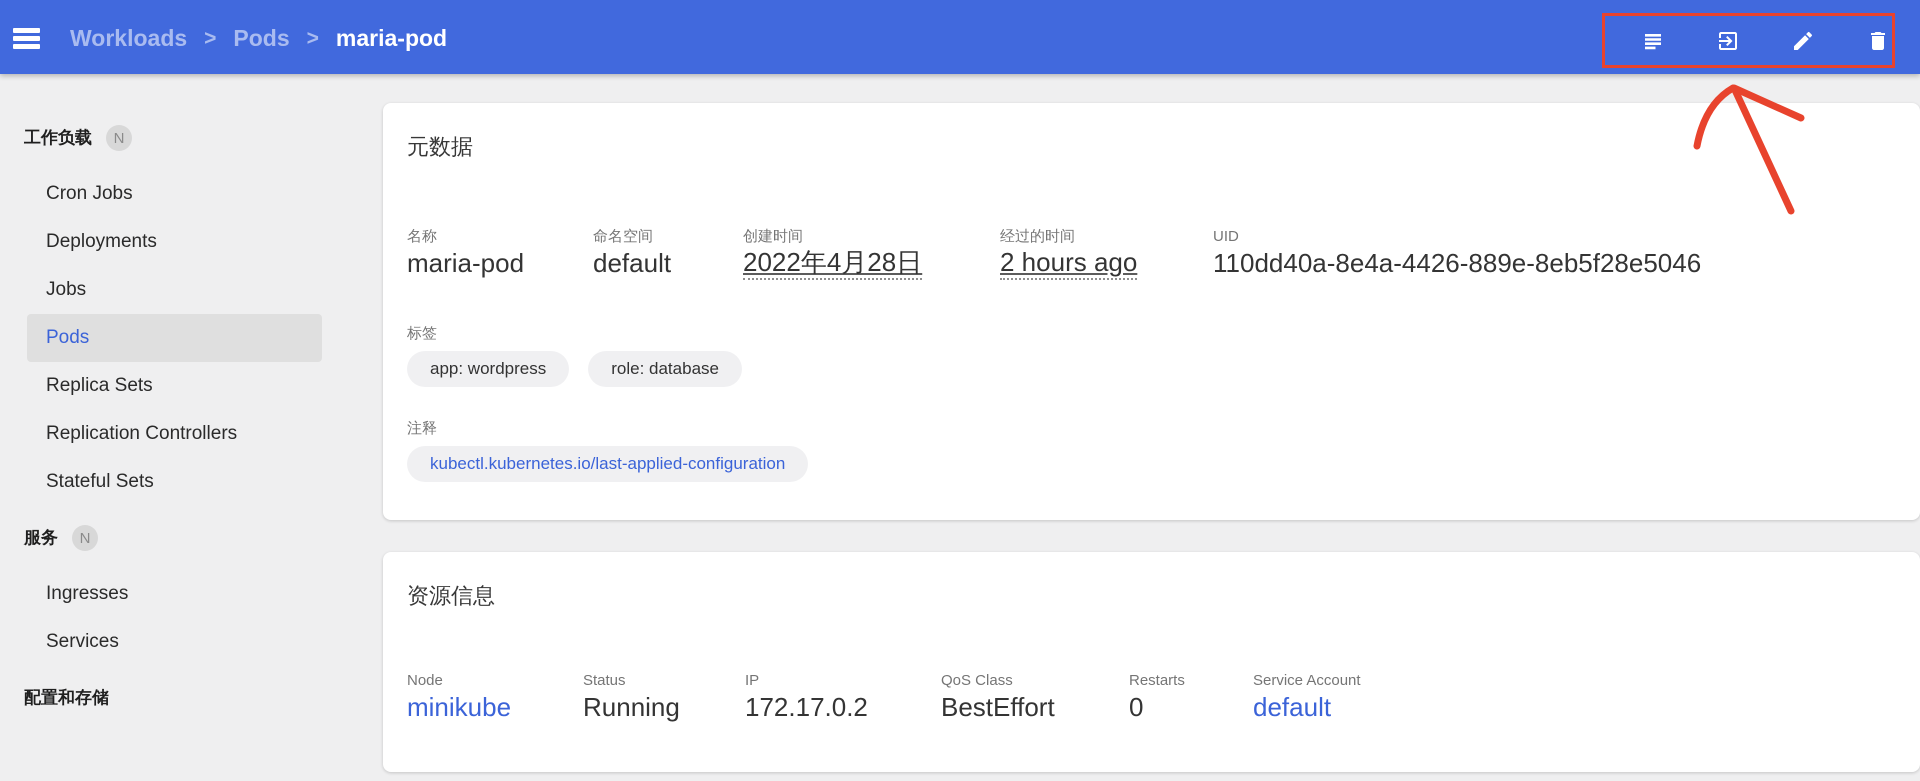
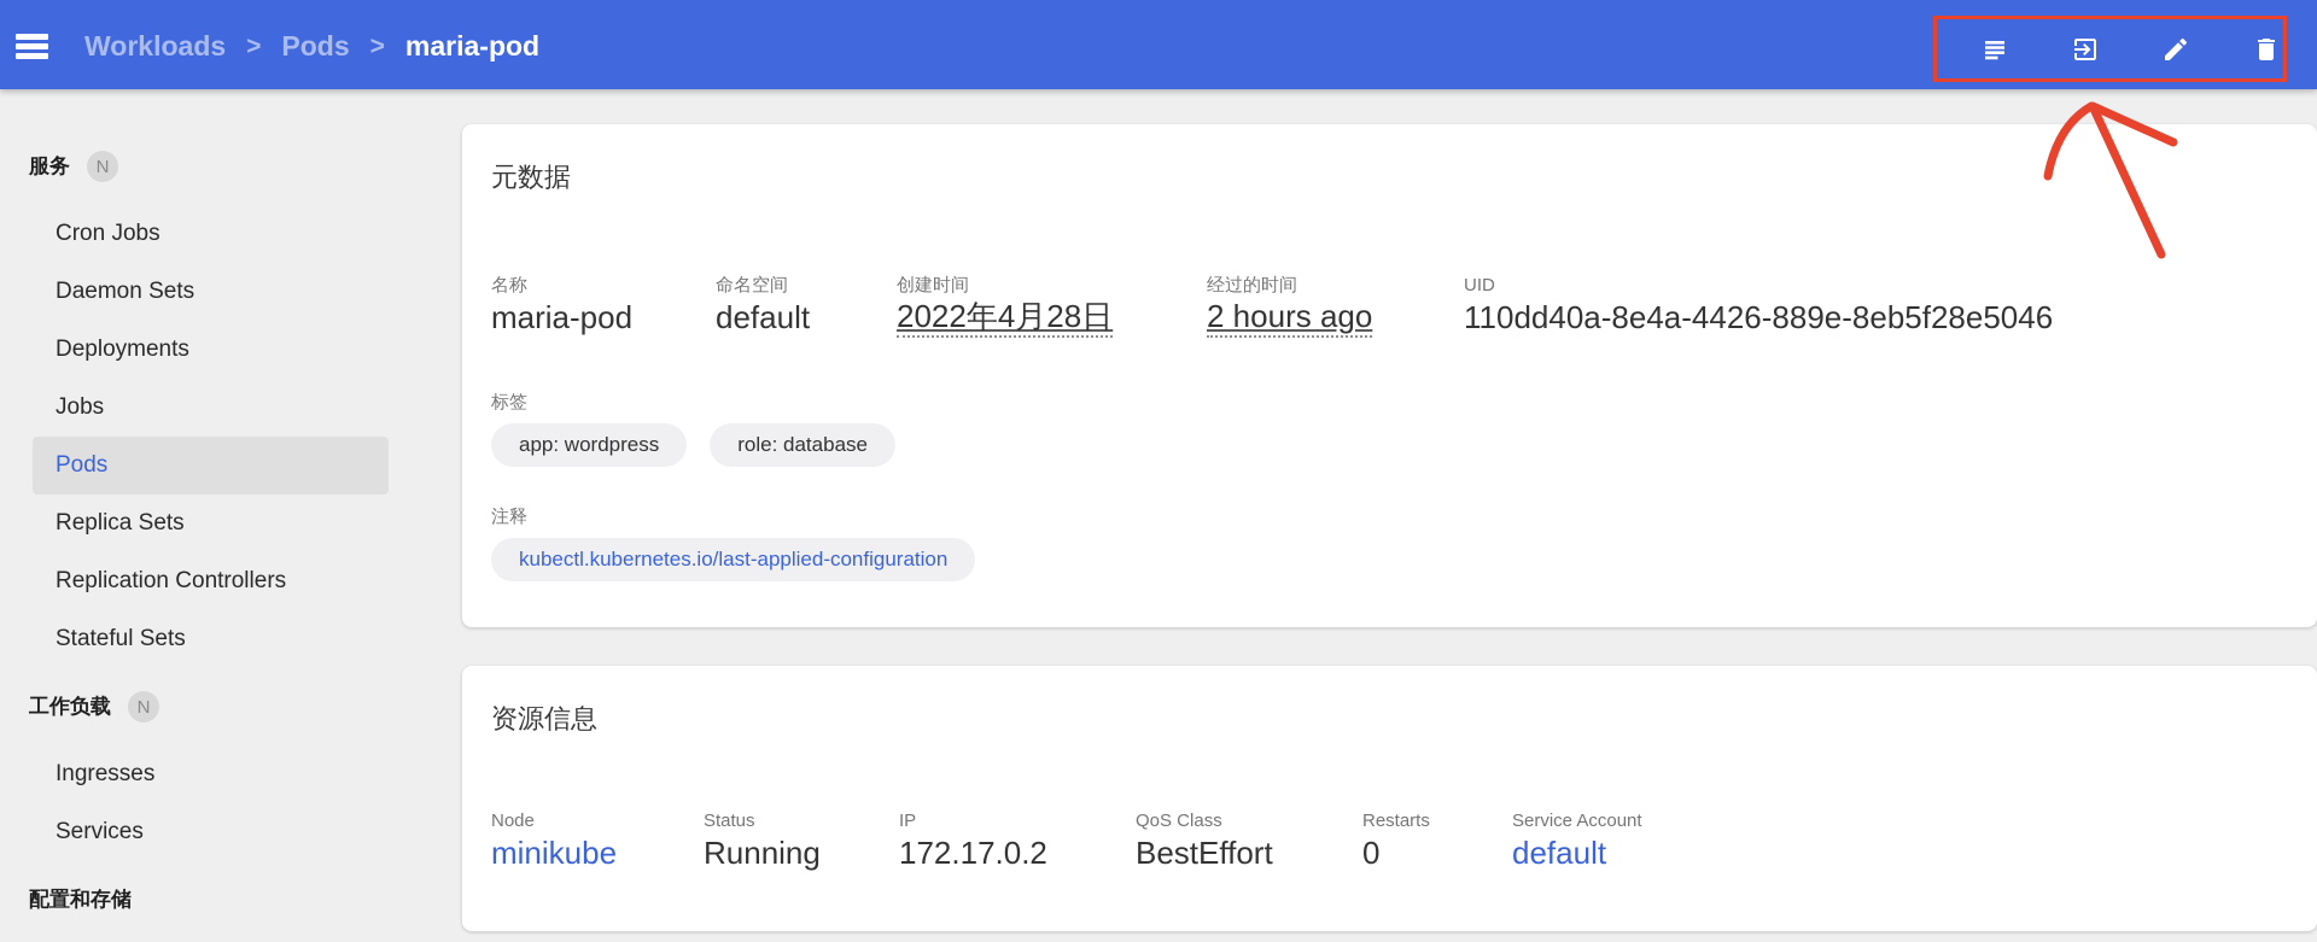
  Workloads
  >
  Pods
  >
  maria-pod
- 工作负载
+ 服务
  N
  Cron Jobs
+ Daemon Sets
  Deployments
  Jobs
  Pods
  Replica Sets
  Replication Controllers
  Stateful Sets
- 服务
+ 工作负载
  N
  Ingresses
  Services
  配置和存储
  元数据
  名称
  maria-pod
  命名空间
  default
  创建时间
  2022年4月28日
  经过的时间
  2 hours ago
  UID
  110dd40a-8e4a-4426-889e-8eb5f28e5046
  标签
  app: wordpress
  role: database
  注释
  kubectl.kubernetes.io/last-applied-configuration
  资源信息
  Node
  minikube
  Status
  Running
  IP
  172.17.0.2
  QoS Class
  BestEffort
  Restarts
  0
  Service Account
  default
